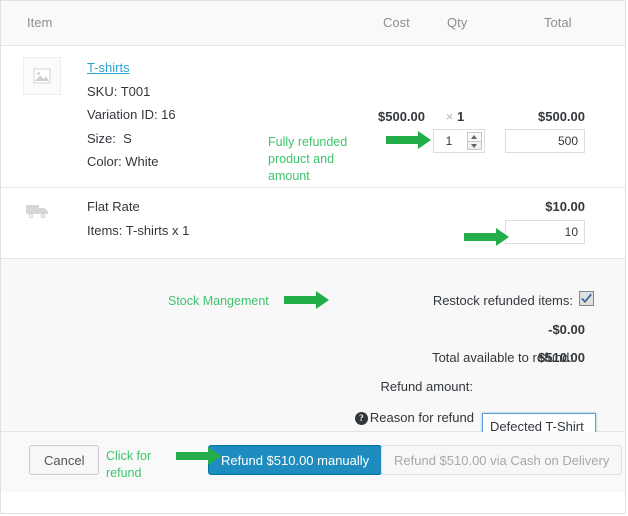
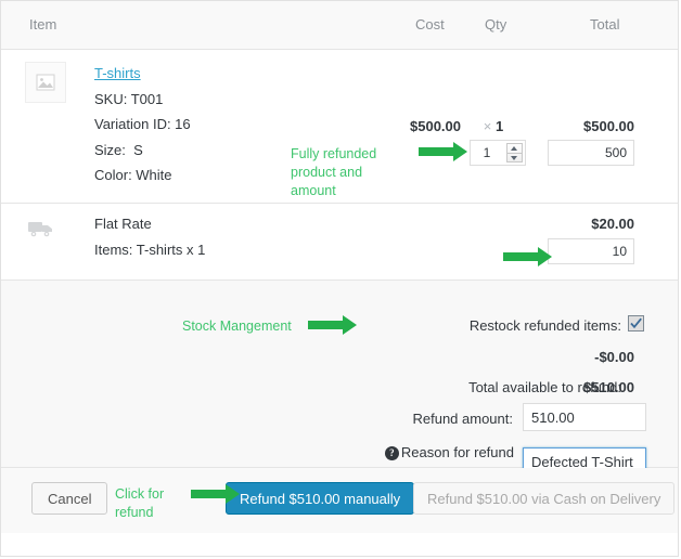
  Item
  Cost
  Qty
  Total
  T-shirts
  SKU: T001
  Variation ID: 16
  Size: S
  Color: White
  $500.00
  × 1
  $500.00
  1
  500
  Fully refunded product and amount
  Flat Rate
  Items: T-shirts x 1
- $10.00
+ $20.00
  10
  Restock refunded items:
  -$0.00
  Total available to refund:
  $510.00
  Refund amount:
+ 510.00
  ? Reason for refund
  Defected T-Shirt
  Stock Mangement
  Cancel
  Refund $510.00 manually
  Refund $510.00 via Cash on Delivery
  Click for refund
